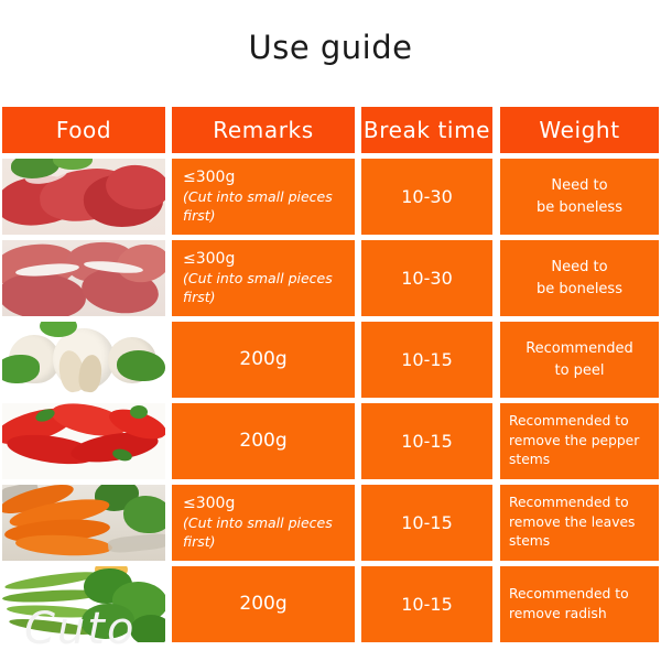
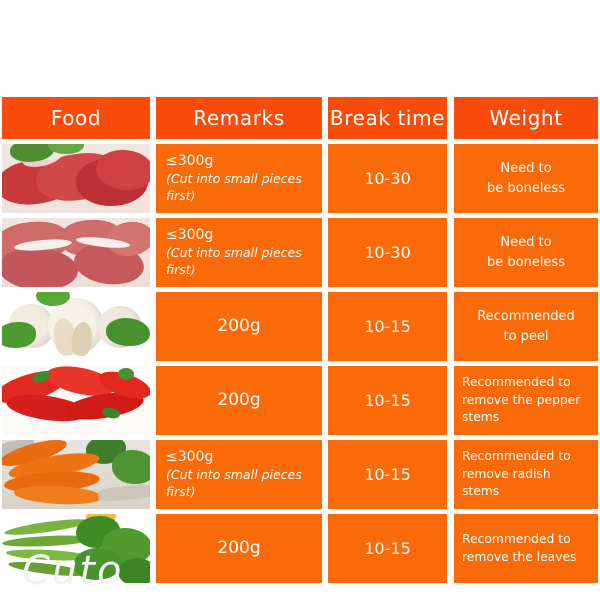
- Use guide
  Food
  Remarks
  Break time
  Weight
  ≤300g
  (Cut into small pieces first)
  10-30
  Need to
  be boneless
  ≤300g
  (Cut into small pieces first)
  10-30
  Need to
  be boneless
  200g
  10-15
  Recommended
  to peel
  200g
  10-15
  Recommended to
  remove the pepper
  stems
  ≤300g
  (Cut into small pieces first)
  10-15
  Recommended to
- remove the leaves
+ remove radish
  stems
  200g
  10-15
  Recommended to
- remove radish
+ remove the leaves
  Cuto
